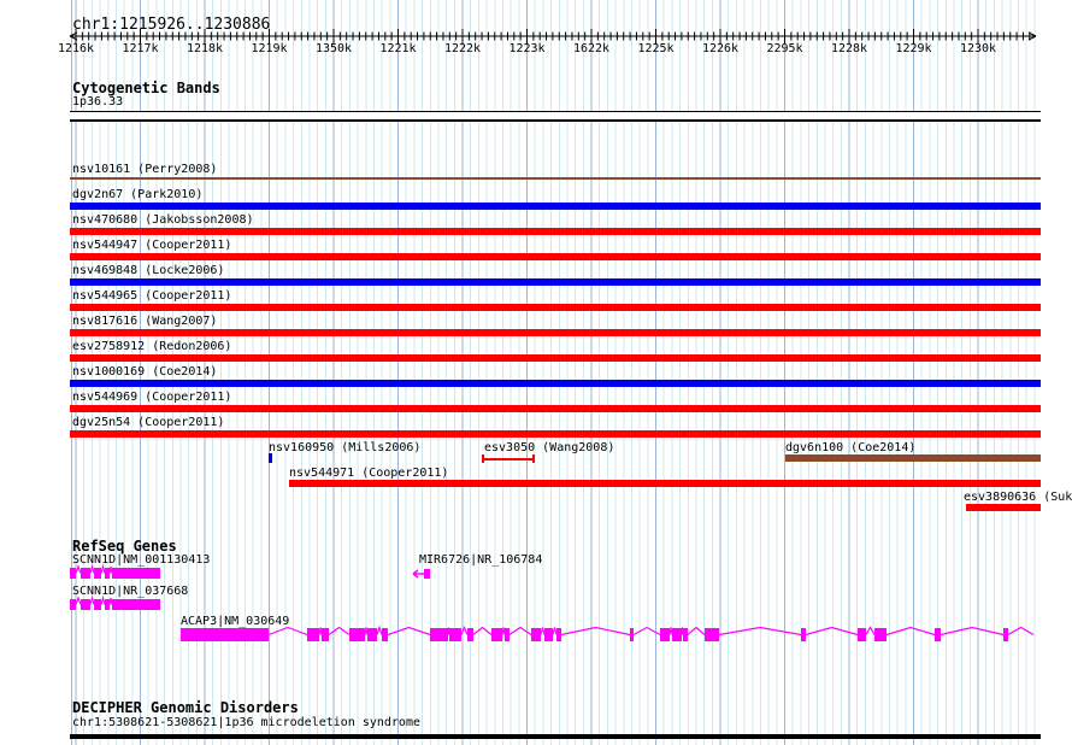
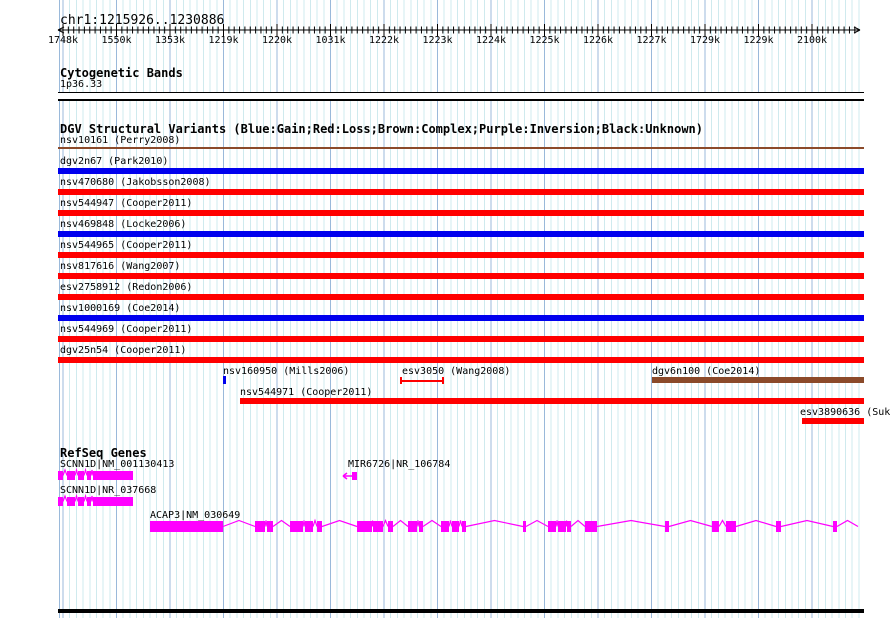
  chr1:1215926..1230886
- 1216k
+ 1748k
- 1217k
+ 1550k
- 1218k
+ 1353k
  1219k
- 1350k
+ 1220k
- 1221k
+ 1031k
  1222k
  1223k
- 1622k
+ 1224k
  1225k
  1226k
- 2295k
+ 1227k
- 1228k
+ 1729k
  1229k
- 1230k
+ 2100k
  Cytogenetic Bands
  1p36.33
+ DGV Structural Variants (Blue:Gain;Red:Loss;Brown:Complex;Purple:Inversion;Black:Unknown)
  nsv10161 (Perry2008)
  dgv2n67 (Park2010)
  nsv470680 (Jakobsson2008)
  nsv544947 (Cooper2011)
  nsv469848 (Locke2006)
  nsv544965 (Cooper2011)
  nsv817616 (Wang2007)
  esv2758912 (Redon2006)
  nsv1000169 (Coe2014)
  nsv544969 (Cooper2011)
  dgv25n54 (Cooper2011)
  nsv160950 (Mills2006)
  esv3050 (Wang2008)
  dgv6n100 (Coe2014)
  nsv544971 (Cooper2011)
  esv3890636 (Suk
  RefSeq Genes
  SCNN1D|NM_001130413
  MIR6726|NR_106784
  SCNN1D|NR_037668
  ACAP3|NM_030649
- DECIPHER Genomic Disorders
- chr1:5308621-5308621|1p36 microdeletion syndrome
